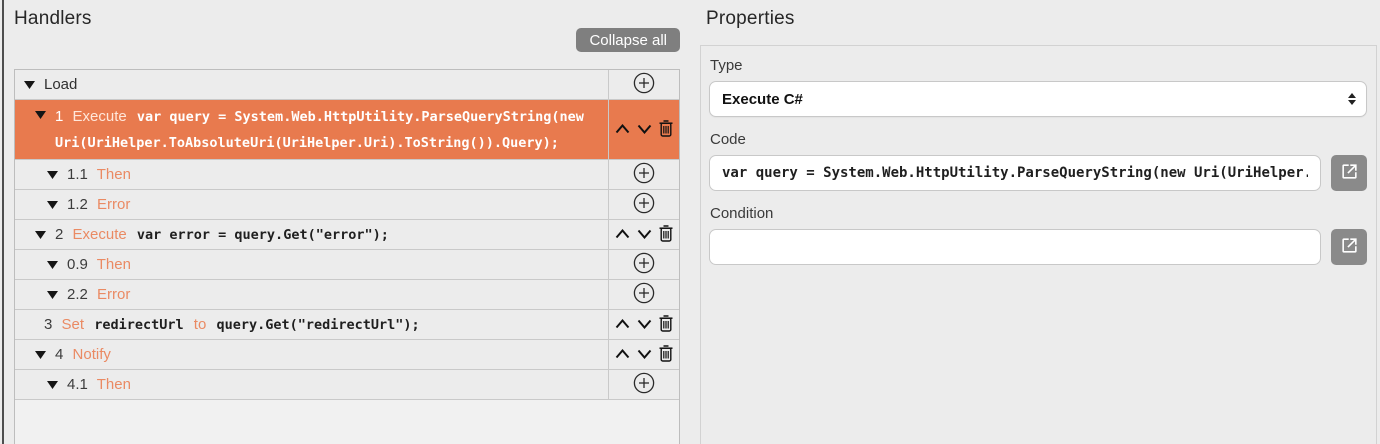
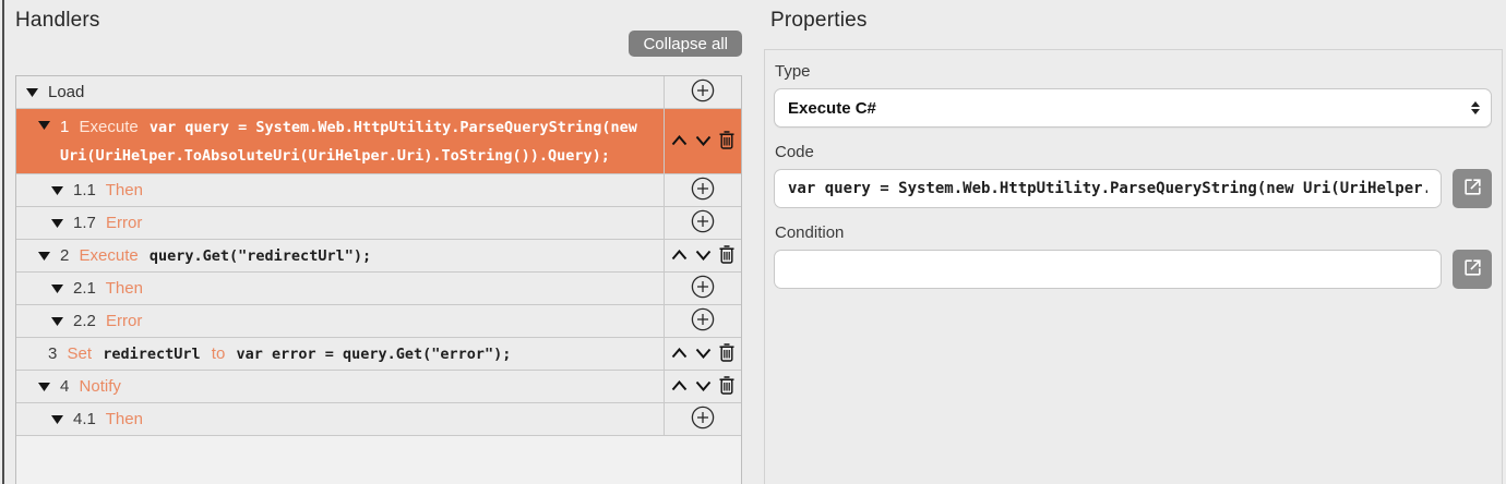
  Handlers
  Collapse all
  Load
  1 Execute var query = System.Web.HttpUtility.ParseQueryString(new Uri(UriHelper.ToAbsoluteUri(UriHelper.Uri).ToString()).Query);
  1.1 Then
- 1.2 Error
+ 1.7 Error
- 2 Execute var error = query.Get("error");
+ 2 Execute query.Get("redirectUrl");
- 0.9 Then
+ 2.1 Then
  2.2 Error
- 3 Set redirectUrl to query.Get("redirectUrl");
+ 3 Set redirectUrl to var error = query.Get("error");
  4 Notify
  4.1 Then
  Properties
  Type
  Execute C#
  Code
  Condition
